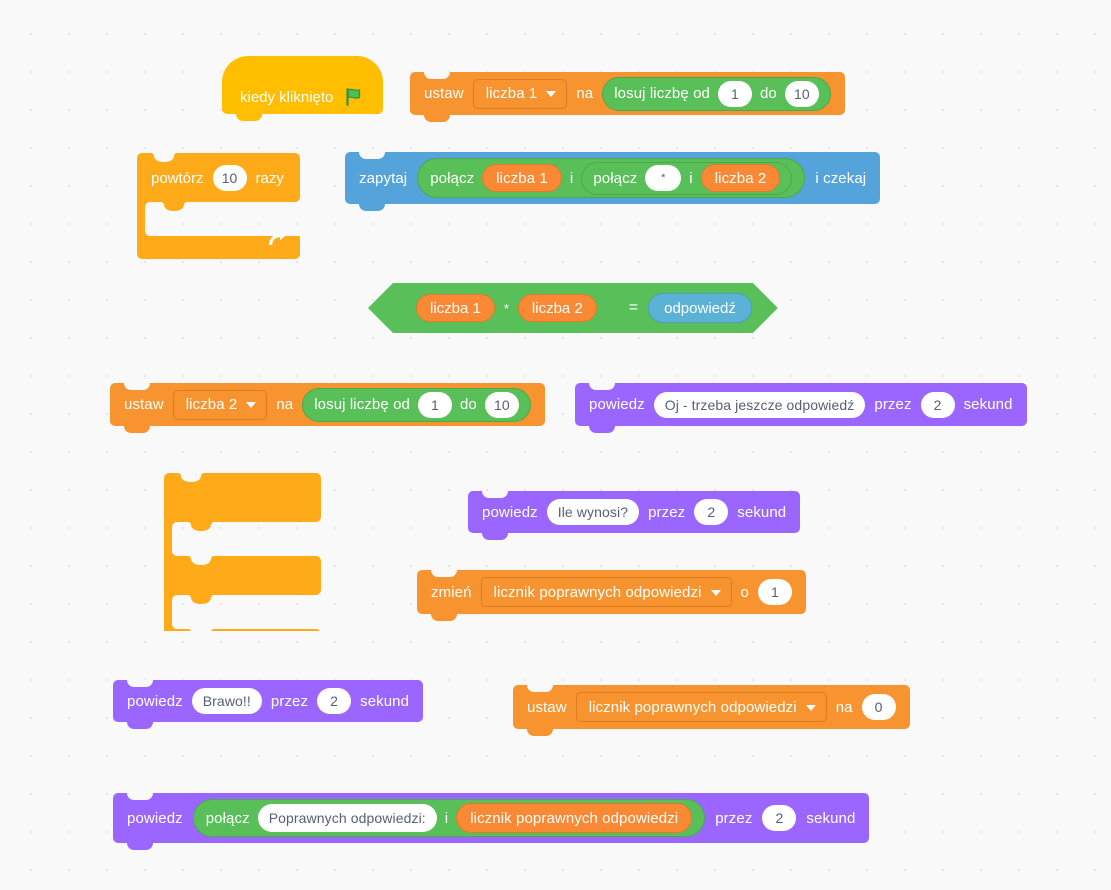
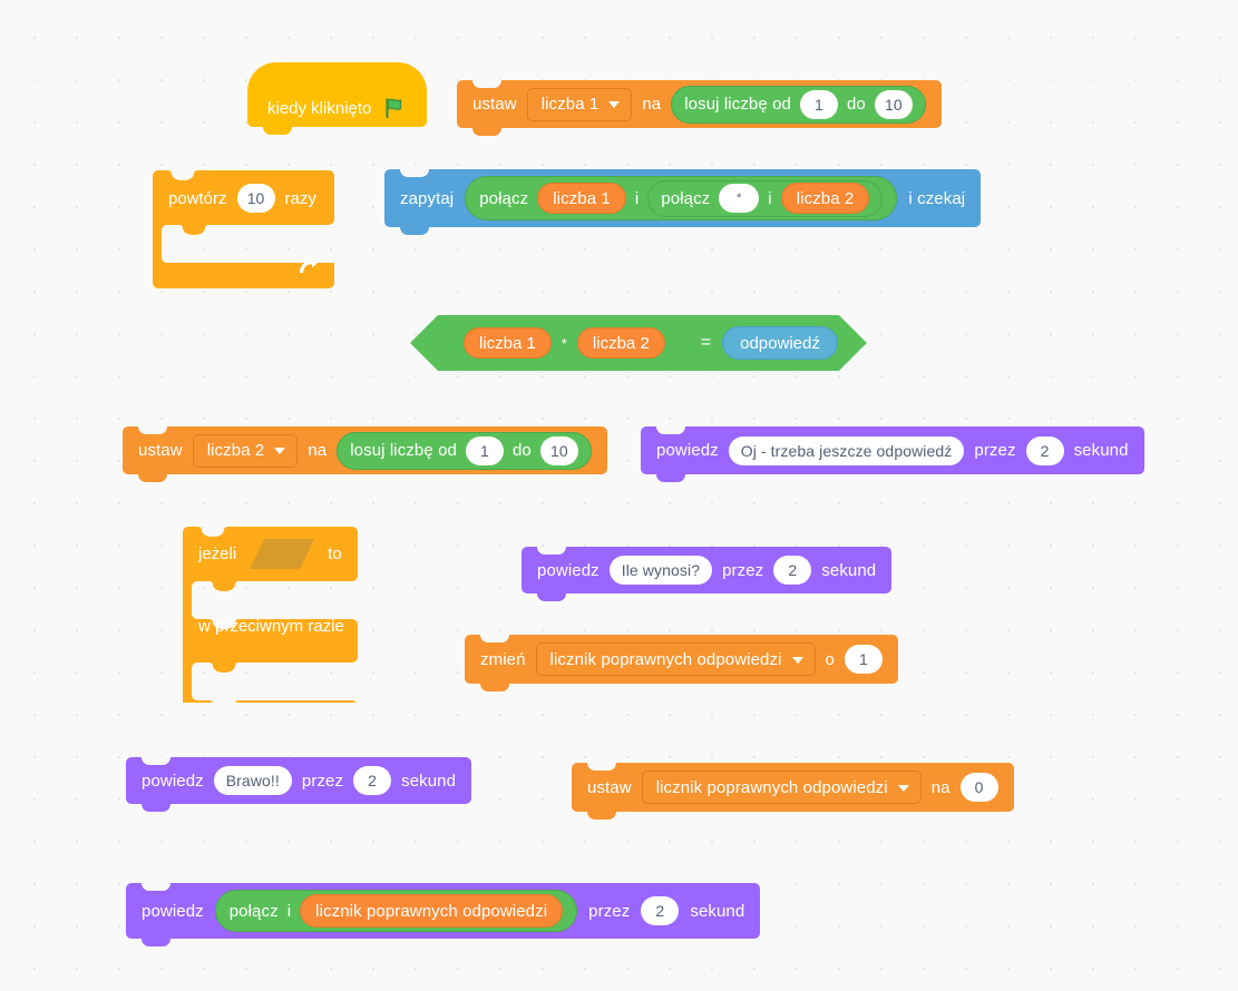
  kiedy kliknięto
  ustaw
  liczba 1
  na
  losuj liczbę od
  1
  do
  10
  powtórz
  10
  razy
  zapytaj
  połącz
  liczba 1
  i
  połącz
  *
  i
  liczba 2
  i czekaj
  liczba 1
  *
  liczba 2
  =
  odpowiedź
  ustaw
  liczba 2
  na
  losuj liczbę od
  1
  do
  10
  powiedz
  Oj - trzeba jeszcze odpowiedź
  przez
  2
  sekund
+ jeżeli
+ to
+ w przeciwnym razie
  powiedz
  Ile wynosi?
  przez
  2
  sekund
  zmień
  licznik poprawnych odpowiedzi
  o
  1
  powiedz
  Brawo!!
  przez
  2
  sekund
  ustaw
  licznik poprawnych odpowiedzi
  na
  0
  powiedz
  połącz
- Poprawnych odpowiedzi:
  i
  licznik poprawnych odpowiedzi
  przez
  2
  sekund
